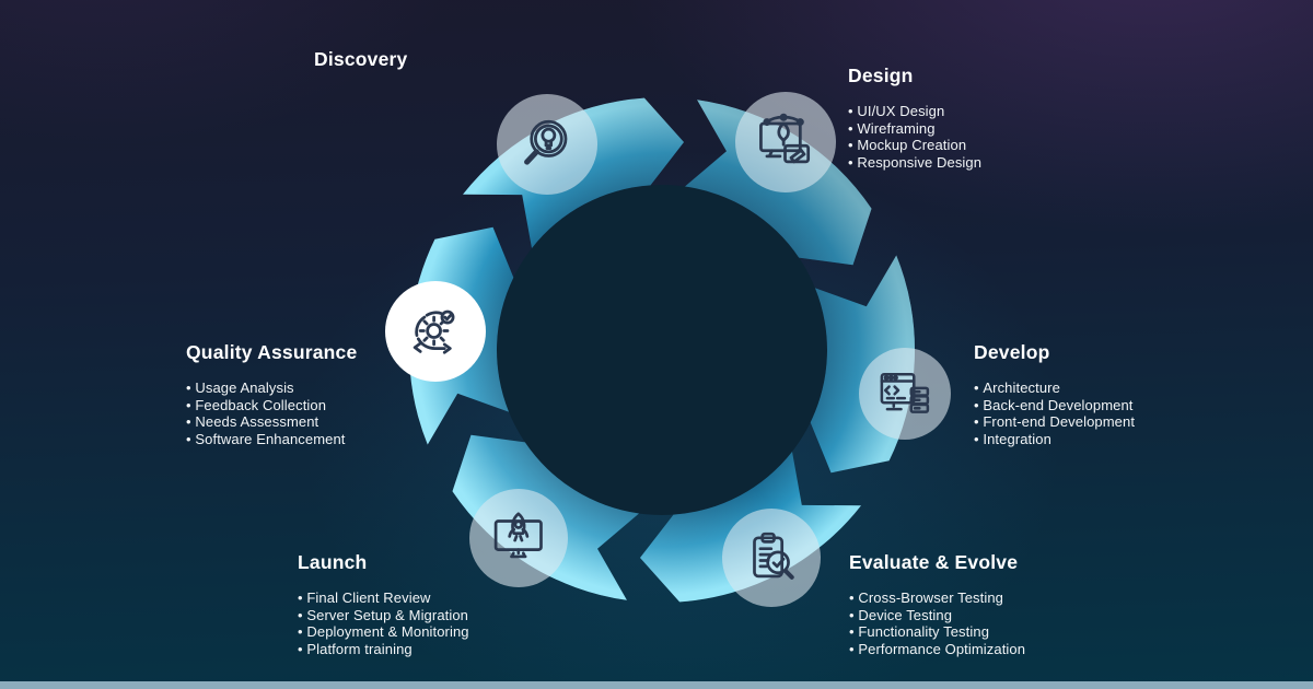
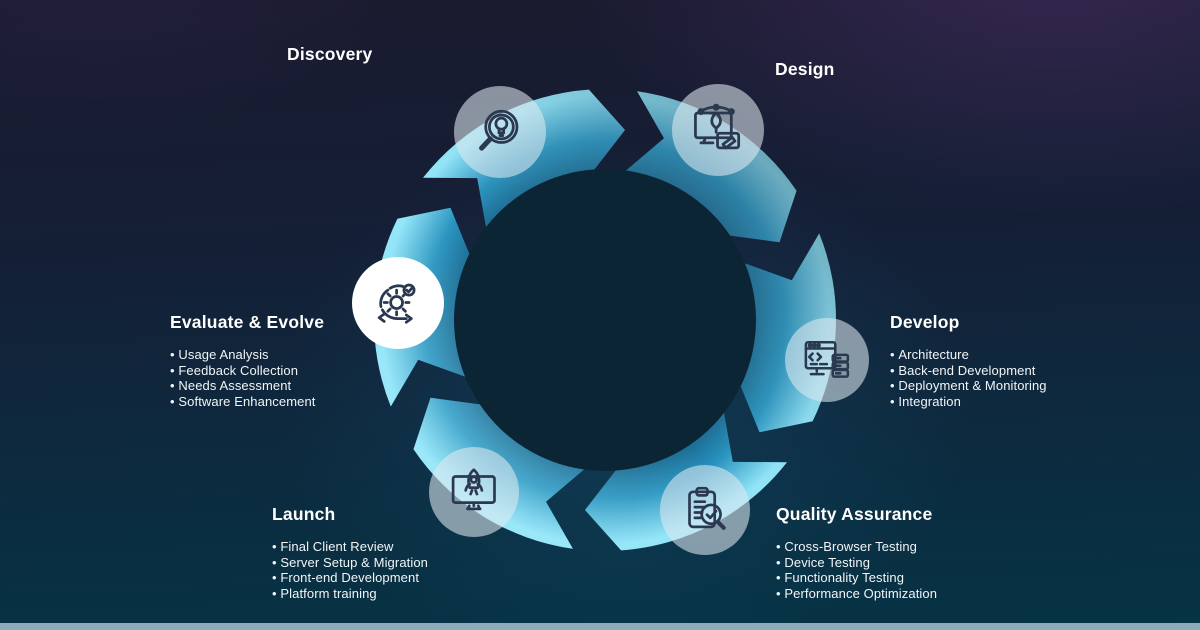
  Discovery
  Design
- UI/UX Design
- Wireframing
- Mockup Creation
- Responsive Design
  Develop
  Architecture
  Back-end Development
- Front-end Development
+ Deployment & Monitoring
  Integration
- Evaluate & Evolve
+ Quality Assurance
  Cross-Browser Testing
  Device Testing
  Functionality Testing
  Performance Optimization
  Launch
  Final Client Review
  Server Setup & Migration
- Deployment & Monitoring
+ Front-end Development
  Platform training
- Quality Assurance
+ Evaluate & Evolve
  Usage Analysis
  Feedback Collection
  Needs Assessment
  Software Enhancement
